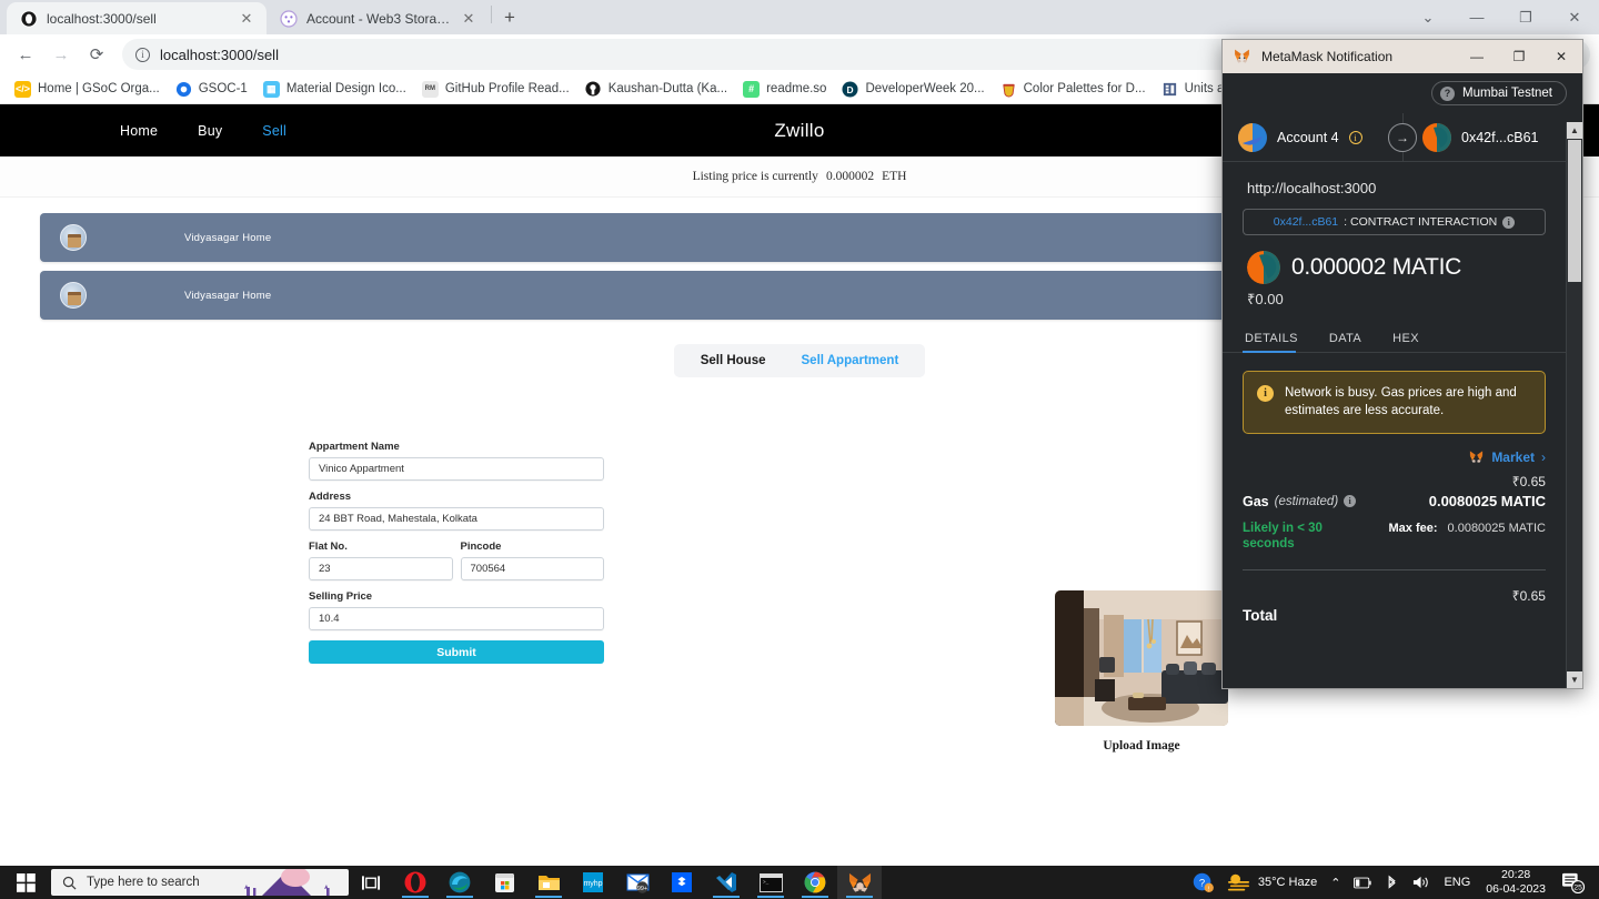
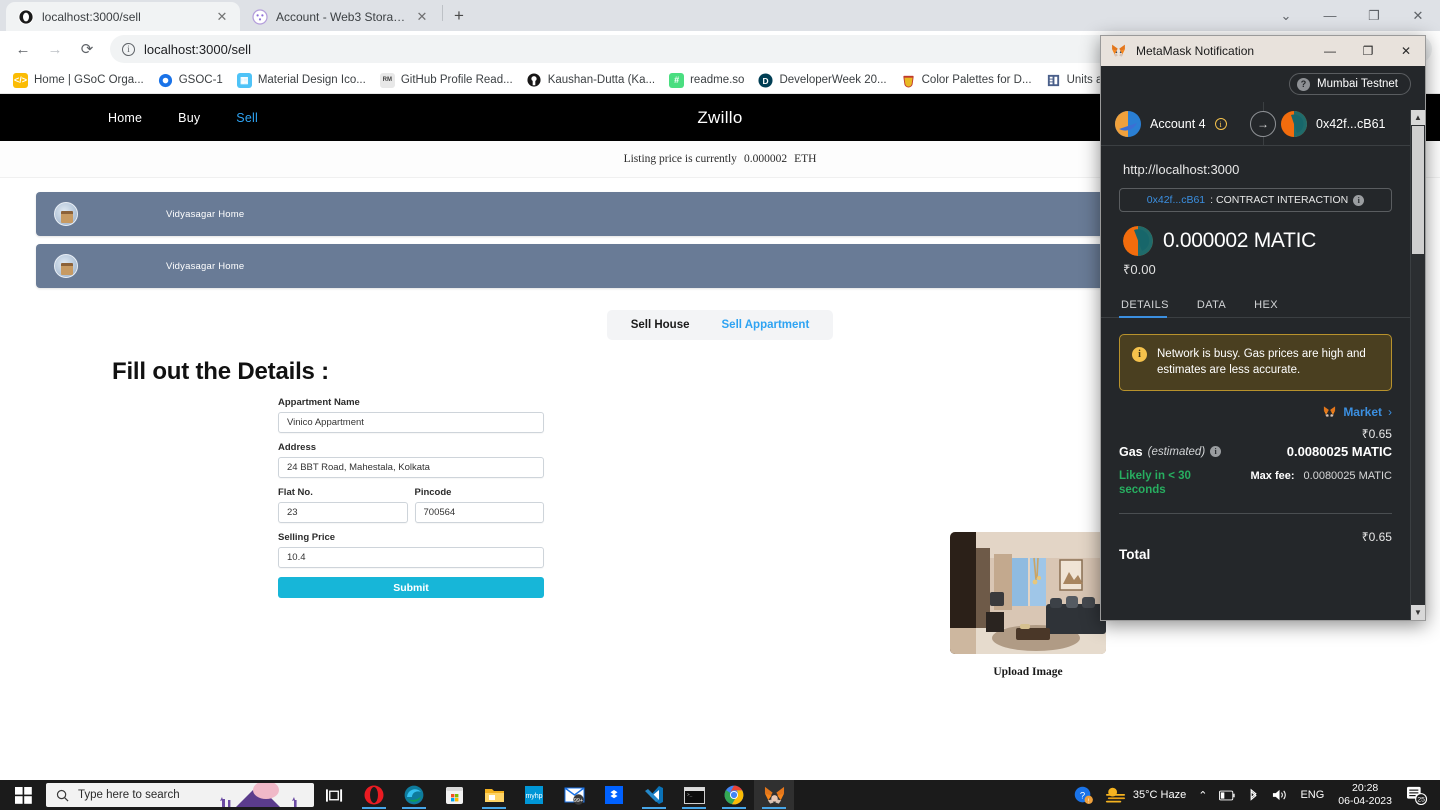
  localhost:3000/sell
  ✕
  Account - Web3 Storage
  ✕
  +
  ⌄
  —
  ❐
  ✕
  ←
  →
  ⟳
  i
  localhost:3000/sell
  </>
  Home | GSoC Orga...
  GSOC-1
  ▦
  Material Design Ico...
  GitHub Profile Read...
  Kaushan-Dutta (Ka...
  #
  readme.so
  D
  DeveloperWeek 20...
  Color Palettes for D...
  Home
  Buy
  Sell
  Zwillo
  Listing price is currently
  0.000002
  ETH
  Vidyasagar Home
  Vidyasagar Home
  Sell House
  Sell Appartment
+ Fill out the Details :
  Appartment Name
  Vinico Appartment
  Address
  24 BBT Road, Mahestala, Kolkata
  Flat No.
  23
  Pincode
  700564
  Selling Price
  10.4 Submit
  Upload Image
  MetaMask Notification
  —
  ❐
  ✕
  ?
  Mumbai Testnet
  Account 4
  i
  →
  0x42f...cB61
  http://localhost:3000
  0x42f...cB61
  : CONTRACT INTERACTION
  i
  0.000002 MATIC
  ₹0.00
  DETAILS
  DATA
  HEX
  i
  Network is busy. Gas prices are high and estimates are less accurate.
  Market
  ›
  ₹0.65
  Gas
  (estimated)
  i
  0.0080025 MATIC
  Likely in < 30 seconds
  Max fee:
  0.0080025 MATIC
  ₹0.65
  Total
  ▲
  ▼
  Type here to search
  ?
  35°C Haze
  ⌃
  ENG
  20:28
  06-04-2023
